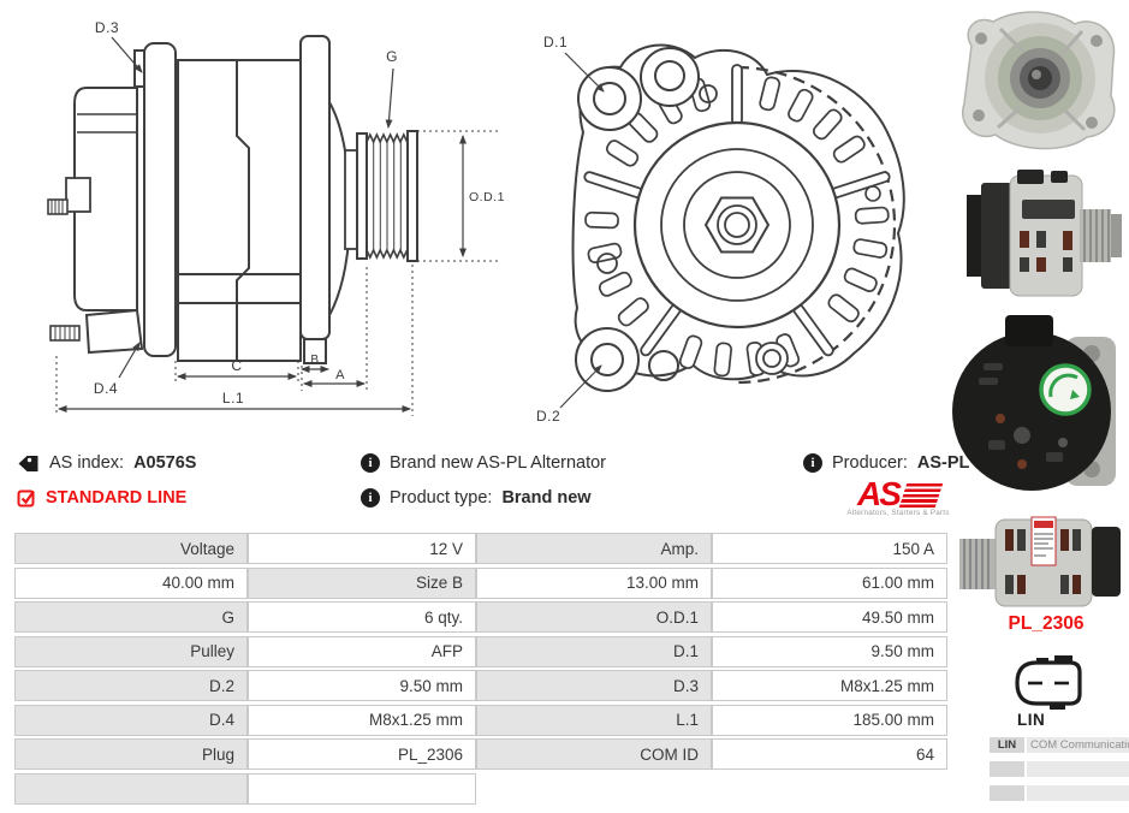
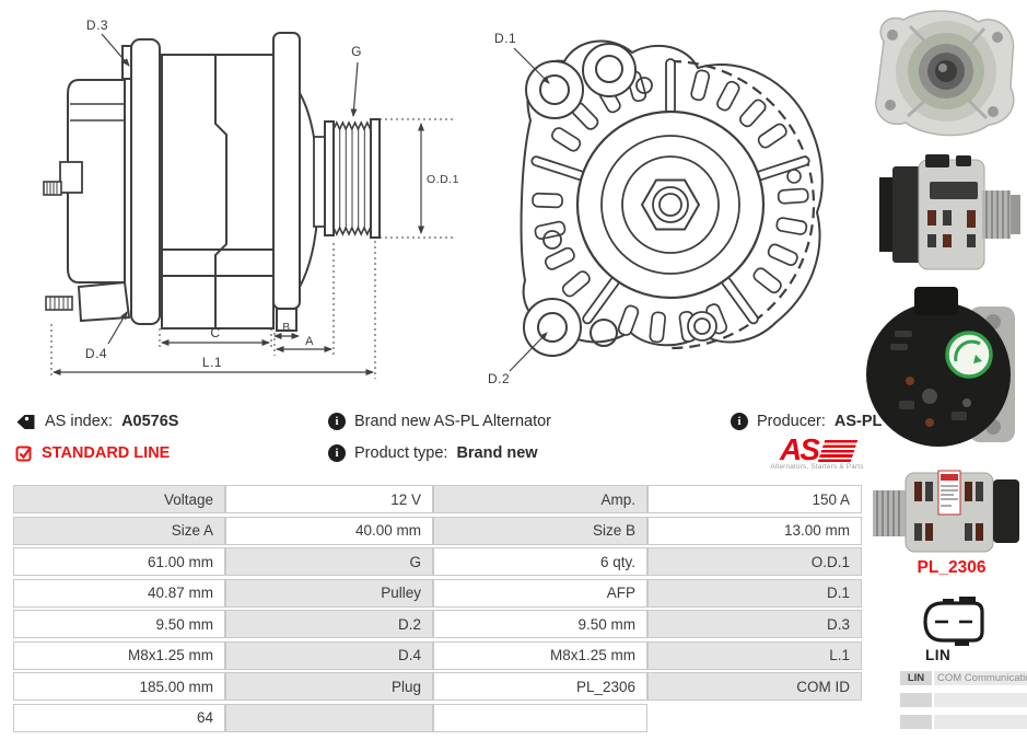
  D.3
  G
  O.D.1
  D.4
  C
  B
  A
  L.1
  D.1
  D.2
  AS index:
  A0576S
  STANDARD LINE
  i
  Brand new AS-PL Alternator
  i
  Product type:
  Brand new
  i
  Producer:
  AS-PL
  AS
  Voltage
  12 V
  Amp.
  150 A
+ Size A
  40.00 mm
  Size B
  13.00 mm
  61.00 mm
  G
  6 qty.
  O.D.1
- 49.50 mm
+ 40.87 mm
  Pulley
  AFP
  D.1
  9.50 mm
  D.2
  9.50 mm
  D.3
  M8x1.25 mm
  D.4
  M8x1.25 mm
  L.1
  185.00 mm
  Plug
  PL_2306
  COM ID
  64
  PL_2306
  LIN
  LIN
  COM Communicati
